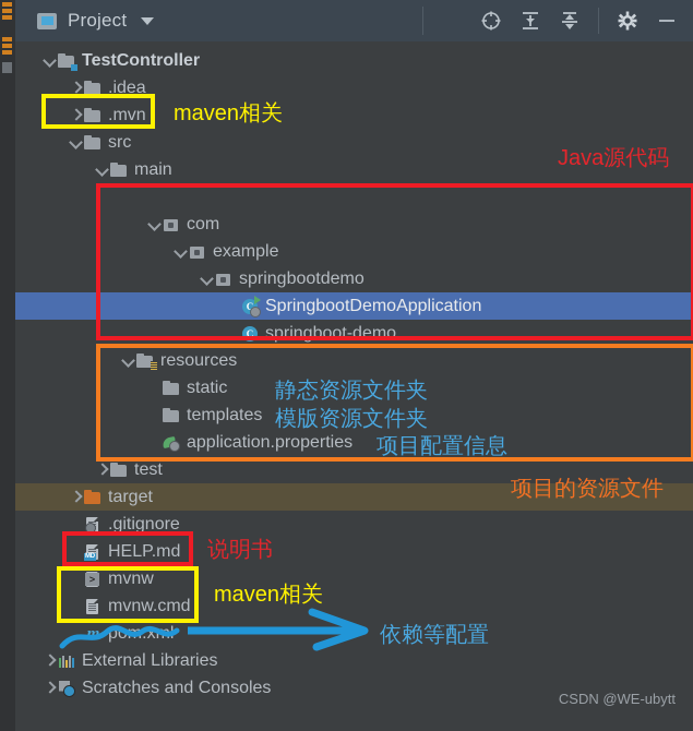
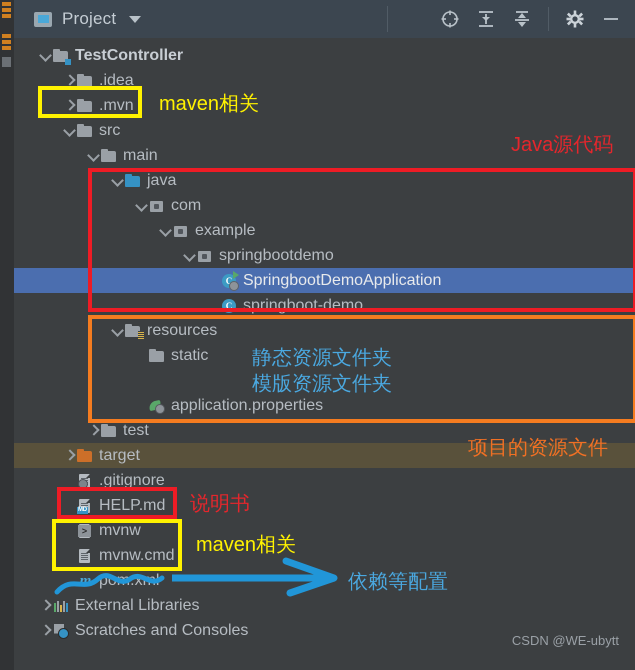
  Project
  TestController
  .idea
  .mvn
  src
  main
+ java
  com
  example
  springbootdemo
  C
  SpringbootDemoApplication
  C
  springboot-demo
  resources
  static
- templates
  application.properties
  test
  target
  .gitignore
  HELP.md
  >
  mvnw
  mvnw.cmd
  m
  External Libraries
  Scratches and Consoles
  maven相关
  Java源代码
  静态资源文件夹
  模版资源文件夹
- 项目配置信息
  项目的资源文件
  说明书
  maven相关
  依赖等配置
  CSDN @WE-ubytt
